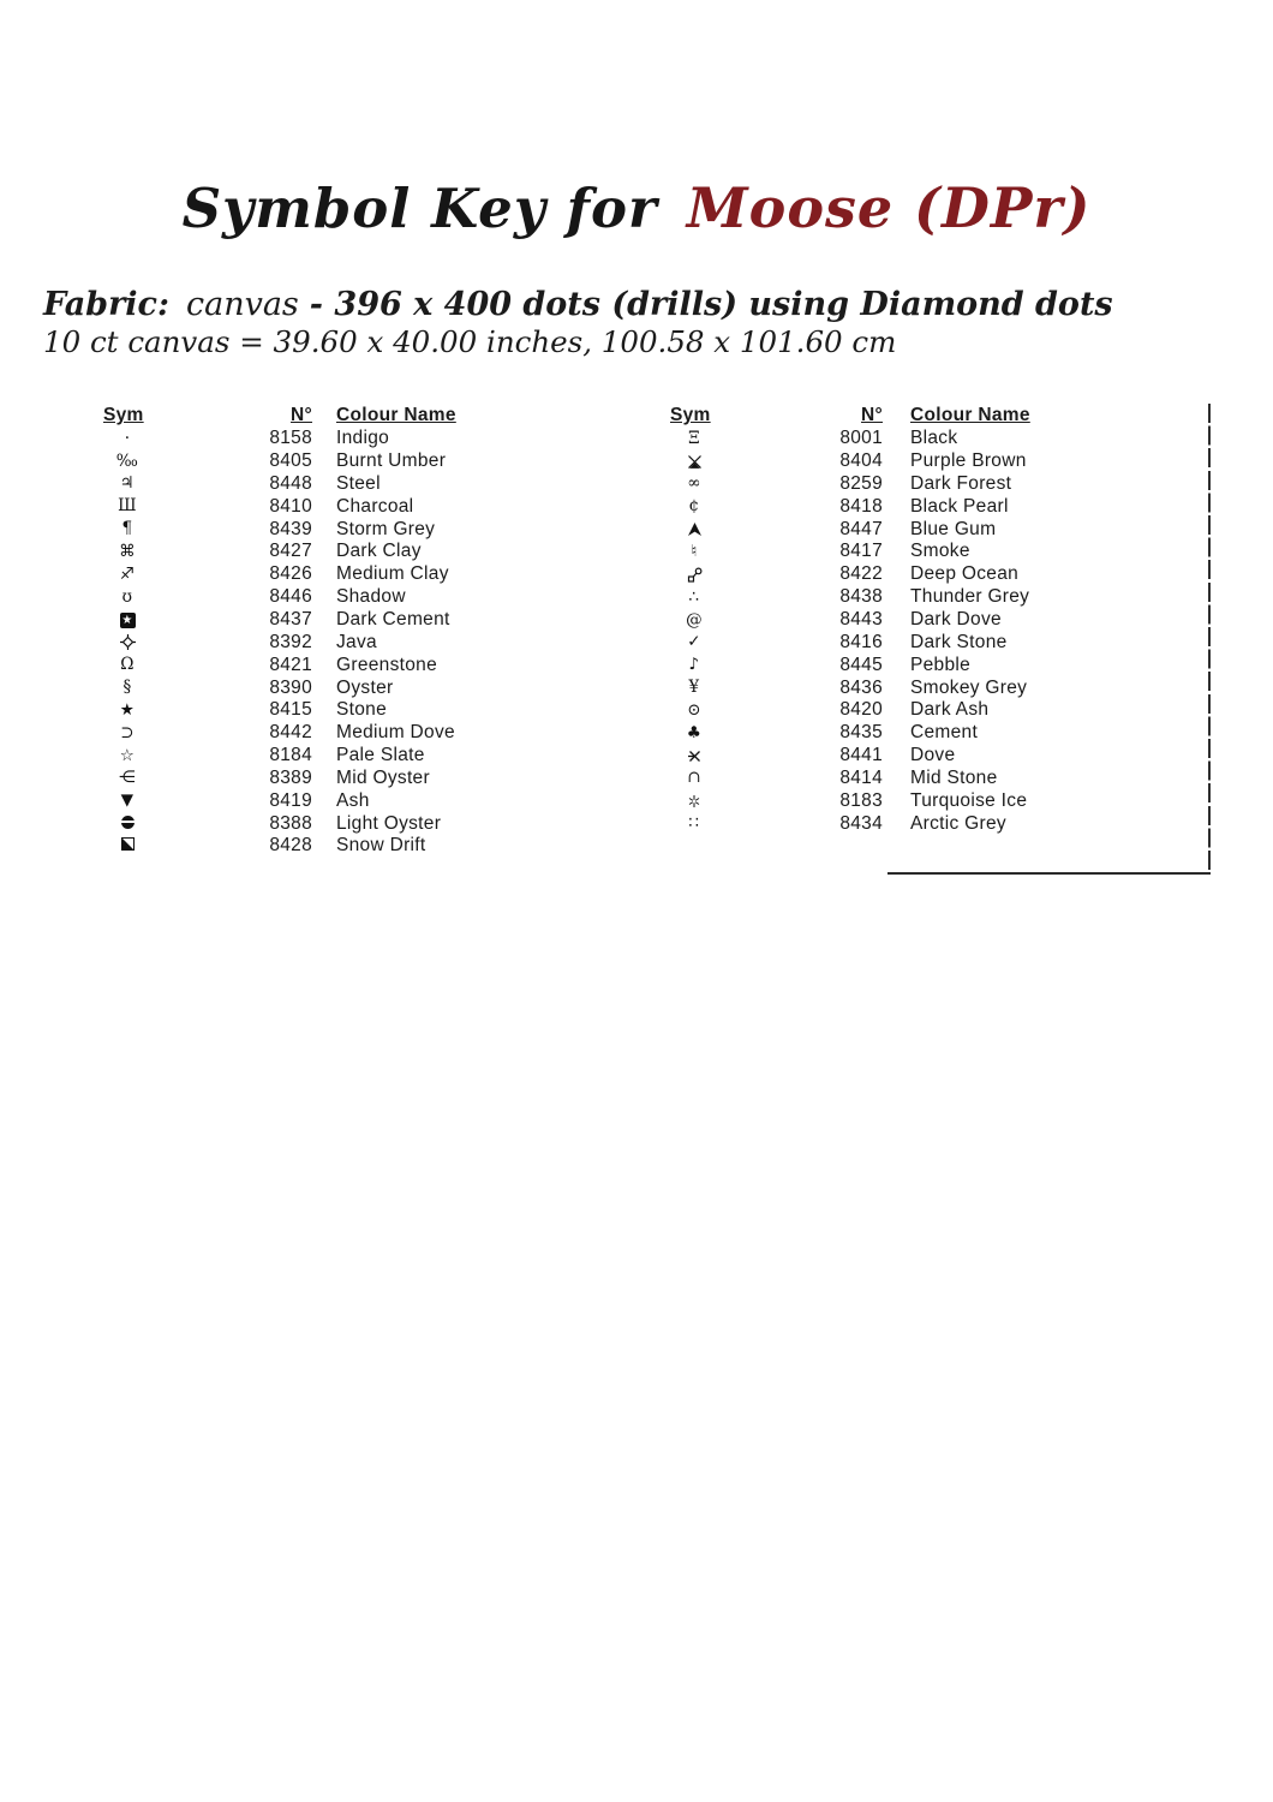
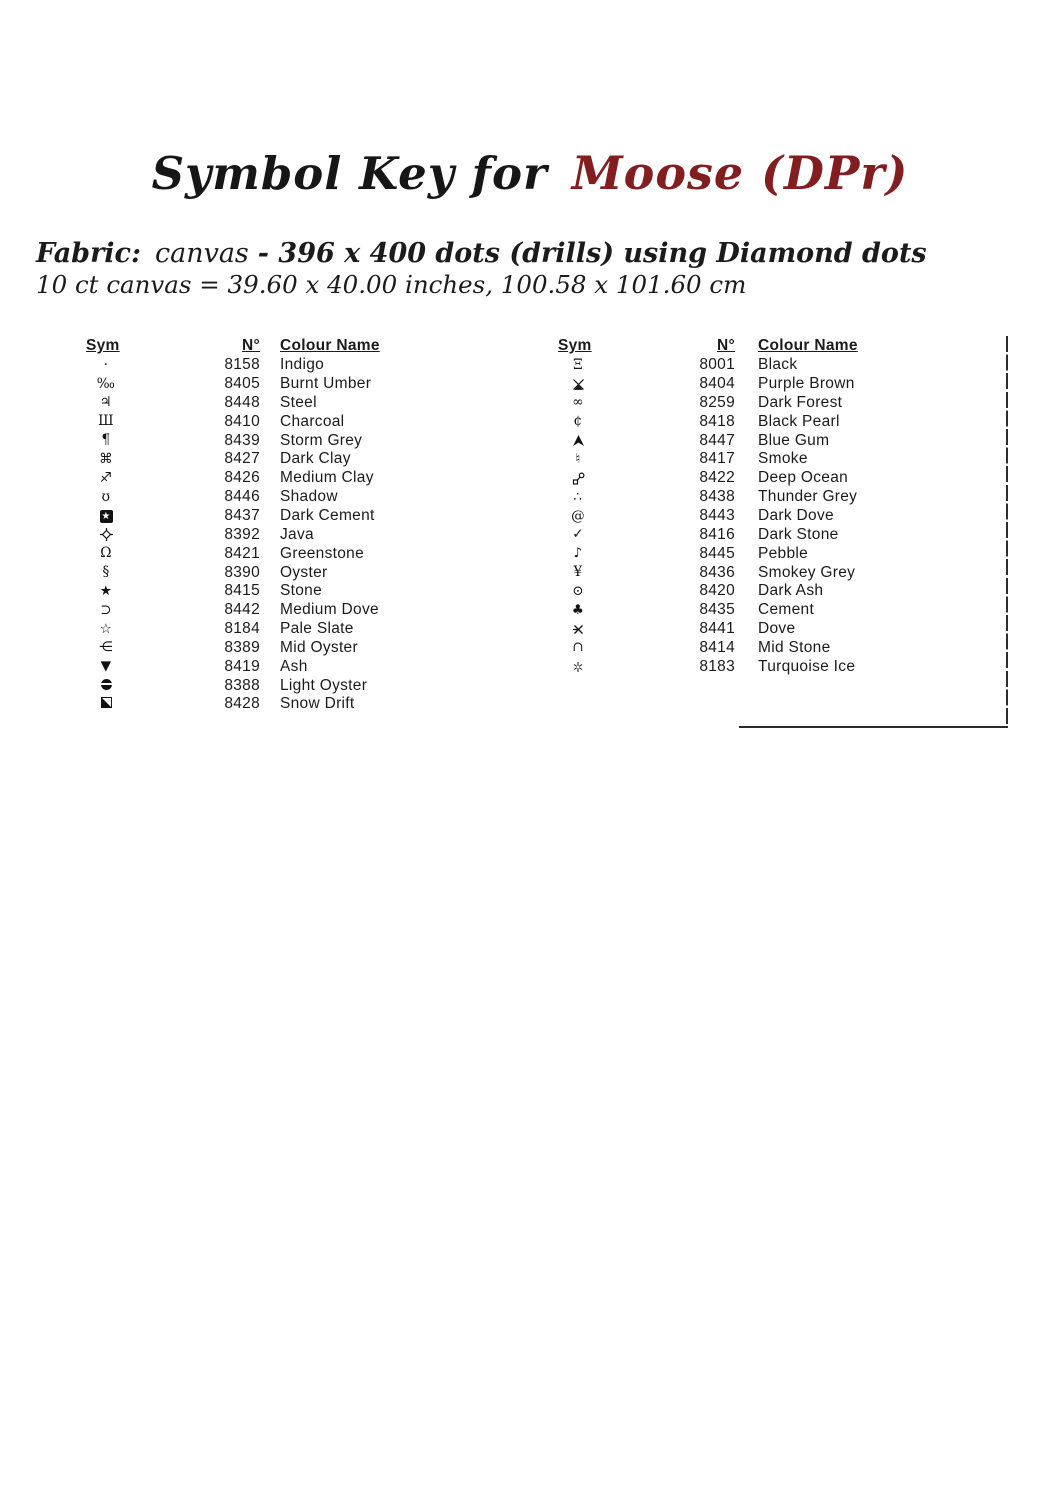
  Symbol Key for
  Moose (DPr)
  Fabric: canvas - 396 x 400 dots (drills) using Diamond dots
  10 ct canvas = 39.60 x 40.00 inches, 100.58 x 101.60 cm
  Sym
  N°
  Colour Name
  ·
  8158
  Indigo
  ‰
  8405
  Burnt Umber
  ♃
  8448
  Steel
  Ш
  8410
  Charcoal
  ¶
  8439
  Storm Grey
  ⌘
  8427
  Dark Clay
  ♐
  8426
  Medium Clay
  ʊ
  8446
  Shadow
  ★
  8437
  Dark Cement
  8392
  Java
  Ω
  8421
  Greenstone
  §
  8390
  Oyster
  ★
  8415
  Stone
  ⊃
  8442
  Medium Dove
  ☆
  8184
  Pale Slate
  ⋲
  8389
  Mid Oyster
  ▼
  8419
  Ash
  8388
  Light Oyster
  8428
  Snow Drift
  Sym
  N°
  Colour Name
  Ξ
  8001
  Black
  8404
  Purple Brown
  ∞
  8259
  Dark Forest
  ¢
  8418
  Black Pearl
  8447
  Blue Gum
  ♮
  8417
  Smoke
  8422
  Deep Ocean
  ∴
  8438
  Thunder Grey
  @
  8443
  Dark Dove
  ✓
  8416
  Dark Stone
  ♪
  8445
  Pebble
  ¥
  8436
  Smokey Grey
  ⊙
  8420
  Dark Ash
  ♣
  8435
  Cement
  8441
  Dove
  ∩
  8414
  Mid Stone
  8183
  Turquoise Ice
- ∷
- 8434
- Arctic Grey
